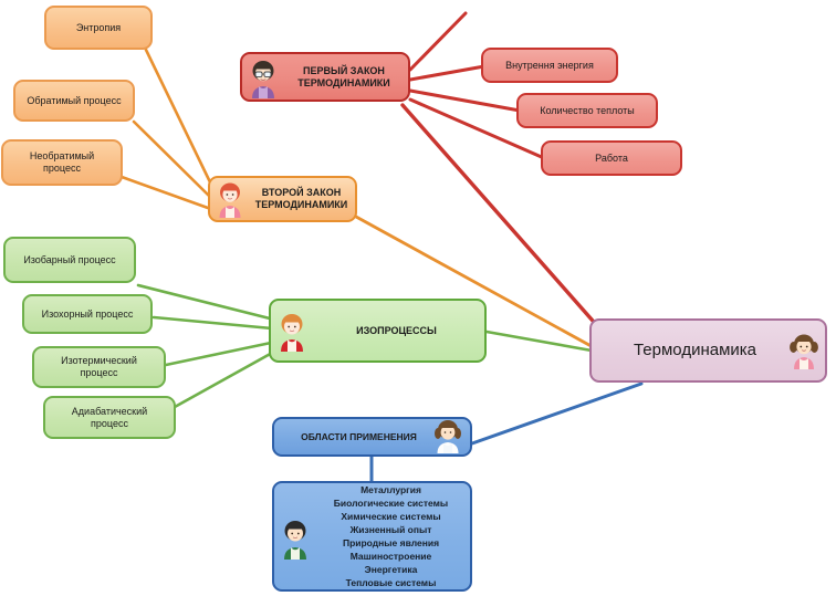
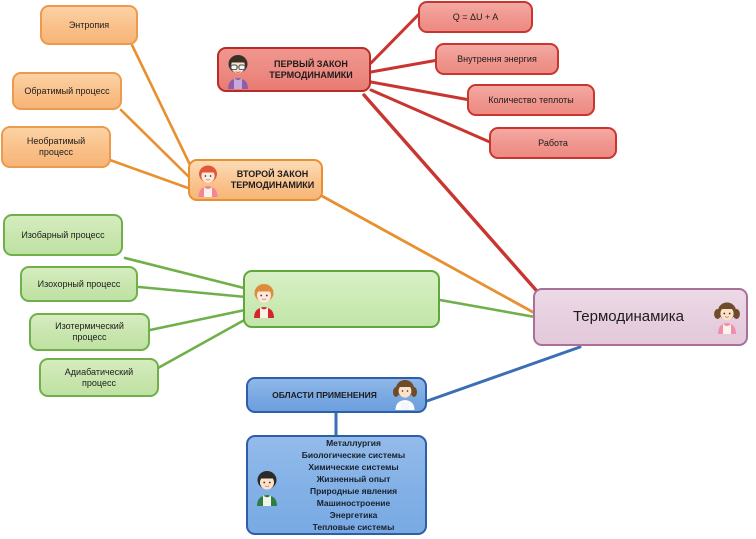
  Термодинамика
  ПЕРВЫЙ ЗАКОН
  ТЕРМОДИНАМИКИ
+ Q = ΔU + A
  Внутрення энергия
  Количество теплоты
  Работа
  ВТОРОЙ ЗАКОН
  ТЕРМОДИНАМИКИ
  Энтропия
  Обратимый процесс
  Необратимый
  процесс
- ИЗОПРОЦЕССЫ
  Изобарный процесс
  Изохорный процесс
  Изотермический
  процесс
  Адиабатический
  процесс
  ОБЛАСТИ ПРИМЕНЕНИЯ
  Металлургия
  Биологические системы
  Химические системы
  Жизненный опыт
  Природные явления
  Машиностроение
  Энергетика
  Тепловые системы
